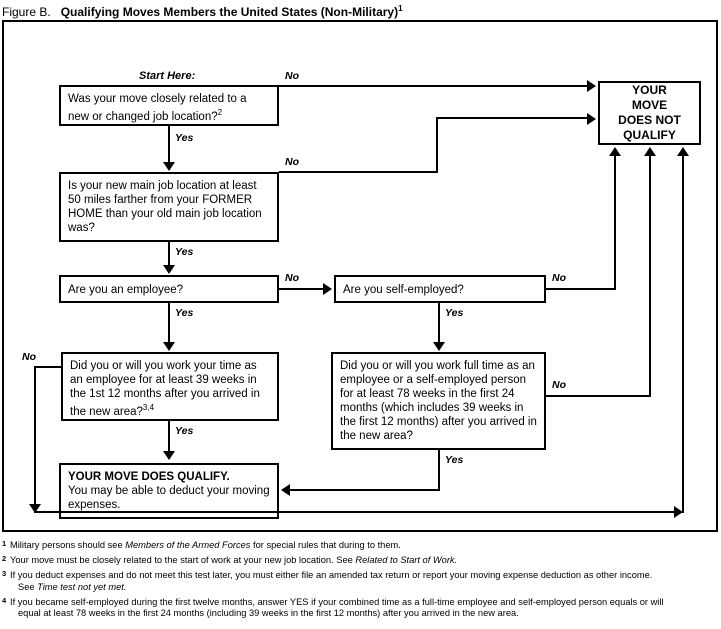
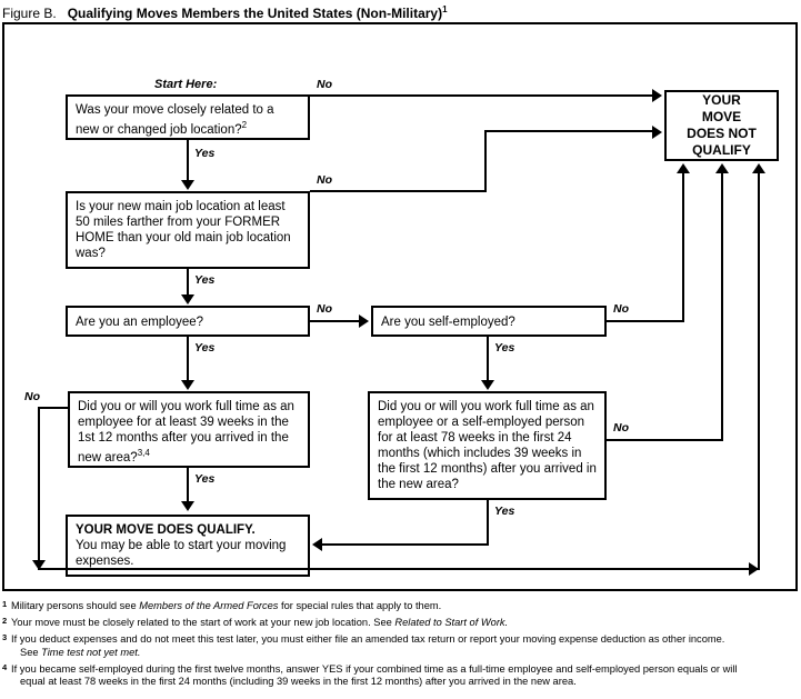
  Figure B. Qualifying Moves Members the United States (Non-Military)1
  Start Here:
  Was your move closely related to a new or changed job location?2
  Is your new main job location at least 50 miles farther from your FORMER HOME than your old main job location was?
  Are you an employee?
  Are you self-employed?
- Did you or will you work your time as an employee for at least 39 weeks in the 1st 12 months after you arrived in the new area?3,4
+ Did you or will you work full time as an employee for at least 39 weeks in the 1st 12 months after you arrived in the new area?3,4
  Did you or will you work full time as an employee or a self-employed person for at least 78 weeks in the first 24 months (which includes 39 weeks in the first 12 months) after you arrived in the new area?
  YOUR MOVE DOES QUALIFY.
- You may be able to deduct your moving expenses.
+ You may be able to start your moving expenses.
  YOUR
  MOVE
  DOES NOT
  QUALIFY
  No
  Yes
  No
  Yes
  No
  Yes
  No
  Yes
  No
  Yes
  No
  Yes
  1
- Military persons should see Members of the Armed Forces for special rules that during to them.
+ Military persons should see Members of the Armed Forces for special rules that apply to them.
  2
  Your move must be closely related to the start of work at your new job location. See Related to Start of Work.
  3
  If you deduct expenses and do not meet this test later, you must either file an amended tax return or report your moving expense deduction as other income.
  See Time test not yet met.
  4
  If you became self-employed during the first twelve months, answer YES if your combined time as a full-time employee and self-employed person equals or will
  equal at least 78 weeks in the first 24 months (including 39 weeks in the first 12 months) after you arrived in the new area.
